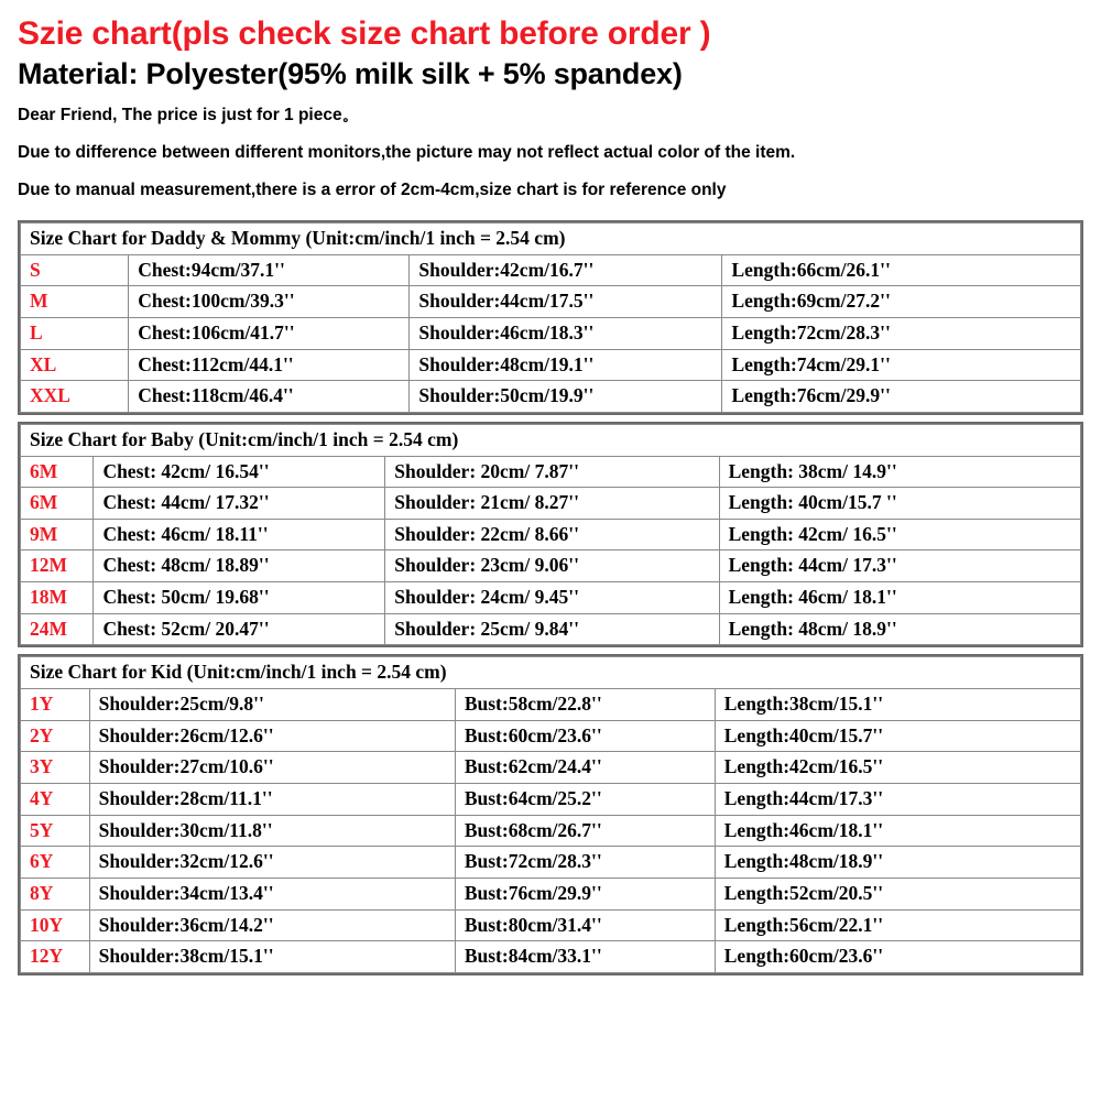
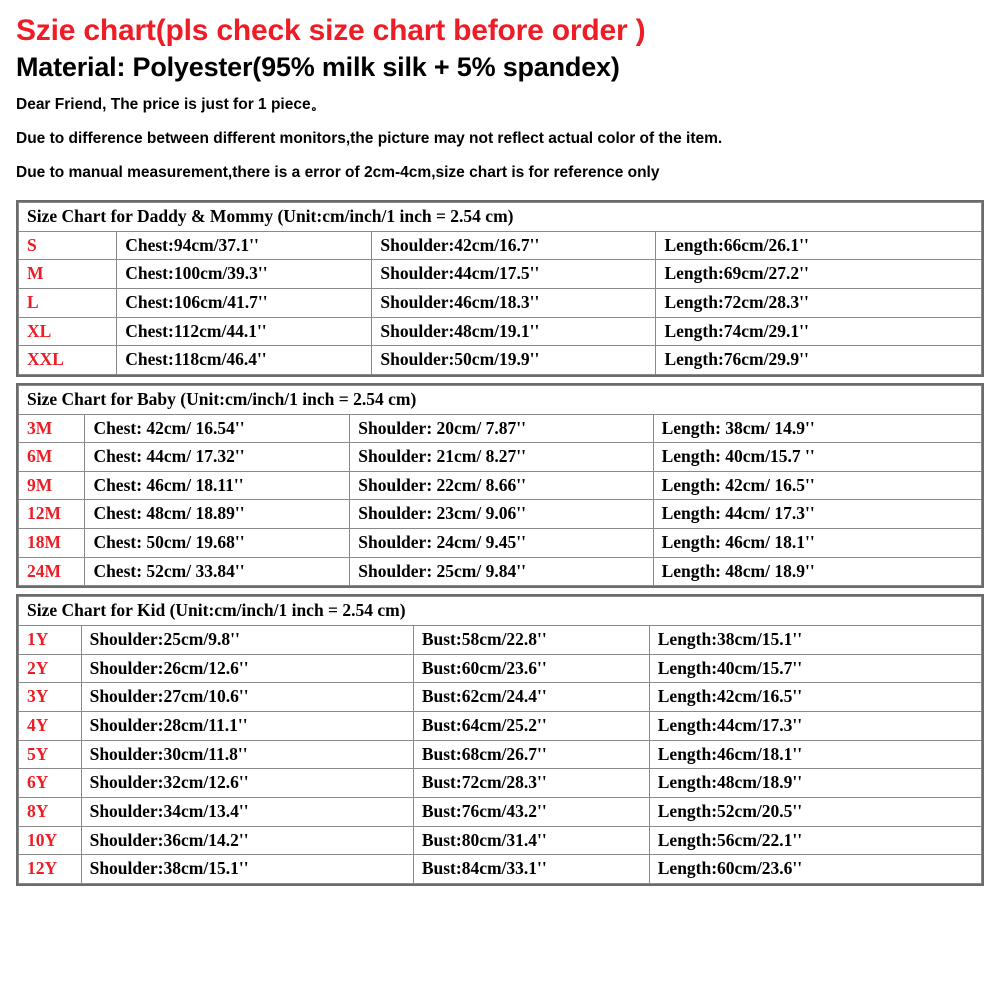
  Szie chart(pls check size chart before order )
  Material: Polyester(95% milk silk + 5% spandex)
  Dear Friend, The price is just for 1 piece。
  Due to difference between different monitors,the picture may not reflect actual color of the item.
  Due to manual measurement,there is a error of 2cm-4cm,size chart is for reference only
  Size Chart for Daddy & Mommy (Unit:cm/inch/1 inch = 2.54 cm)
  S	Chest:94cm/37.1''	Shoulder:42cm/16.7''	Length:66cm/26.1''
  M	Chest:100cm/39.3''	Shoulder:44cm/17.5''	Length:69cm/27.2''
  L	Chest:106cm/41.7''	Shoulder:46cm/18.3''	Length:72cm/28.3''
  XL	Chest:112cm/44.1''	Shoulder:48cm/19.1''	Length:74cm/29.1''
  XXL	Chest:118cm/46.4''	Shoulder:50cm/19.9''	Length:76cm/29.9''
  Size Chart for Baby (Unit:cm/inch/1 inch = 2.54 cm)
- 6M	Chest: 42cm/ 16.54''	Shoulder: 20cm/ 7.87''	Length: 38cm/ 14.9''
+ 3M	Chest: 42cm/ 16.54''	Shoulder: 20cm/ 7.87''	Length: 38cm/ 14.9''
  6M	Chest: 44cm/ 17.32''	Shoulder: 21cm/ 8.27''	Length: 40cm/15.7 ''
  9M	Chest: 46cm/ 18.11''	Shoulder: 22cm/ 8.66''	Length: 42cm/ 16.5''
  12M	Chest: 48cm/ 18.89''	Shoulder: 23cm/ 9.06''	Length: 44cm/ 17.3''
  18M	Chest: 50cm/ 19.68''	Shoulder: 24cm/ 9.45''	Length: 46cm/ 18.1''
- 24M	Chest: 52cm/ 20.47''	Shoulder: 25cm/ 9.84''	Length: 48cm/ 18.9''
+ 24M	Chest: 52cm/ 33.84''	Shoulder: 25cm/ 9.84''	Length: 48cm/ 18.9''
  Size Chart for Kid (Unit:cm/inch/1 inch = 2.54 cm)
  1Y	Shoulder:25cm/9.8''	Bust:58cm/22.8''	Length:38cm/15.1''
  2Y	Shoulder:26cm/12.6''	Bust:60cm/23.6''	Length:40cm/15.7''
  3Y	Shoulder:27cm/10.6''	Bust:62cm/24.4''	Length:42cm/16.5''
  4Y	Shoulder:28cm/11.1''	Bust:64cm/25.2''	Length:44cm/17.3''
  5Y	Shoulder:30cm/11.8''	Bust:68cm/26.7''	Length:46cm/18.1''
  6Y	Shoulder:32cm/12.6''	Bust:72cm/28.3''	Length:48cm/18.9''
- 8Y	Shoulder:34cm/13.4''	Bust:76cm/29.9''	Length:52cm/20.5''
+ 8Y	Shoulder:34cm/13.4''	Bust:76cm/43.2''	Length:52cm/20.5''
  10Y	Shoulder:36cm/14.2''	Bust:80cm/31.4''	Length:56cm/22.1''
  12Y	Shoulder:38cm/15.1''	Bust:84cm/33.1''	Length:60cm/23.6''
